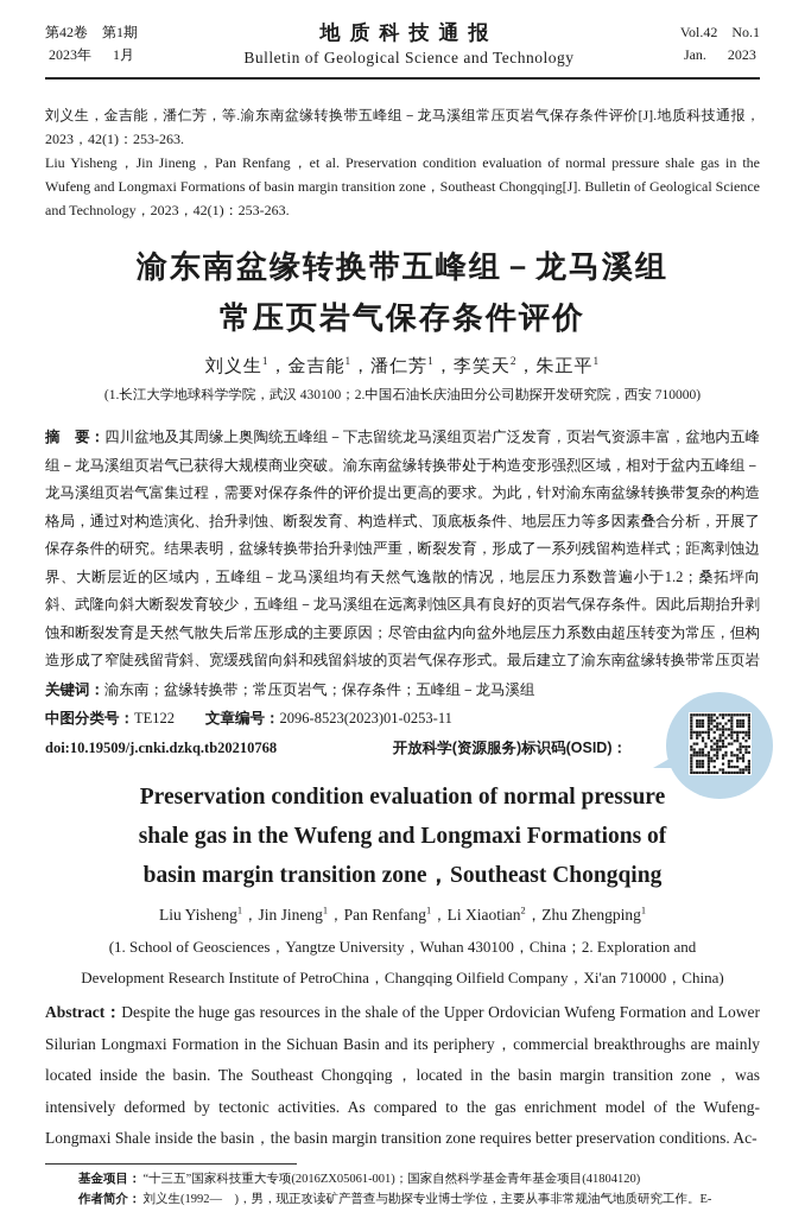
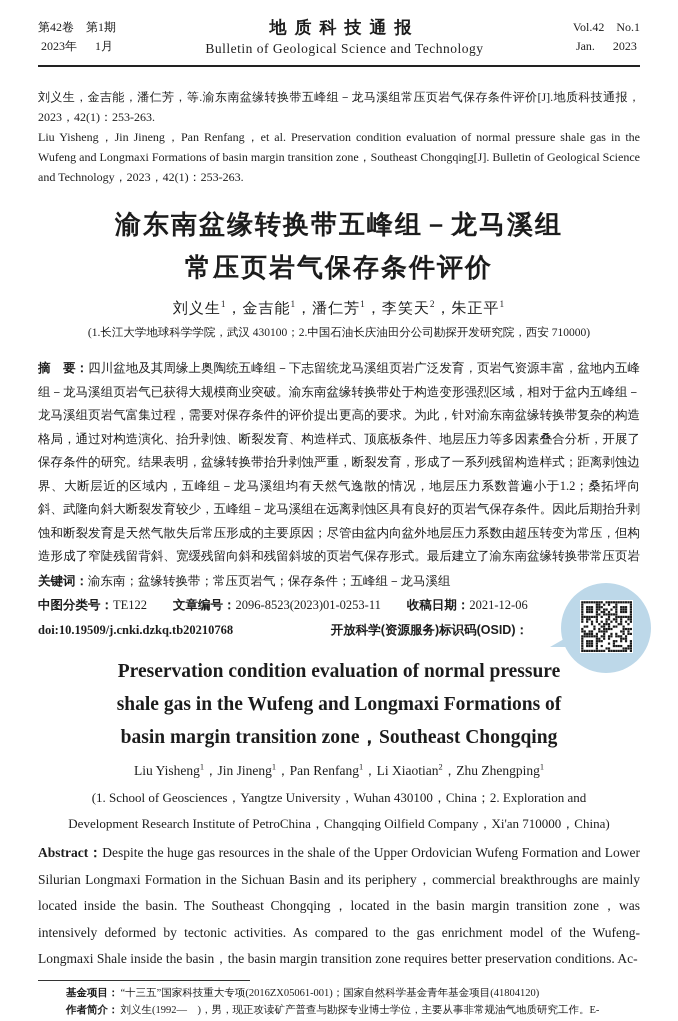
  第42卷 第1期
  2023年 1月
  地质科技通报
  Bulletin of Geological Science and Technology
  Vol.42 No.1
  Jan. 2023
  刘义生，金吉能，潘仁芳，等.渝东南盆缘转换带五峰组－龙马溪组常压页岩气保存条件评价[J].地质科技通报，2023，42(1)：253-263.
  Liu Yisheng，Jin Jineng，Pan Renfang，et al. Preservation condition evaluation of normal pressure shale gas in the Wufeng and Longmaxi Formations of basin margin transition zone，Southeast Chongqing[J]. Bulletin of Geological Science and Technology，2023，42(1)：253-263.
  渝东南盆缘转换带五峰组－龙马溪组
  常压页岩气保存条件评价
  刘义生1，金吉能1，潘仁芳1，李笑天2，朱正平1
  (1.长江大学地球科学学院，武汉 430100；2.中国石油长庆油田分公司勘探开发研究院，西安 710000)
  摘 要：四川盆地及其周缘上奥陶统五峰组－下志留统龙马溪组页岩广泛发育，页岩气资源丰富，盆地内五峰组－龙马溪组页岩气已获得大规模商业突破。渝东南盆缘转换带处于构造变形强烈区域，相对于盆内五峰组－龙马溪组页岩气富集过程，需要对保存条件的评价提出更高的要求。为此，针对渝东南盆缘转换带复杂的构造格局，通过对构造演化、抬升剥蚀、断裂发育、构造样式、顶底板条件、地层压力等多因素叠合分析，开展了保存条件的研究。结果表明，盆缘转换带抬升剥蚀严重，断裂发育，形成了一系列残留构造样式；距离剥蚀边界、大断层近的区域内，五峰组－龙马溪组均有天然气逸散的情况，地层压力系数普遍小于1.2；桑拓坪向斜、武隆向斜大断裂发育较少，五峰组－龙马溪组在远离剥蚀区具有良好的页岩气保存条件。因此后期抬升剥蚀和断裂发育是天然气散失后常压形成的主要原因；尽管由盆内向盆外地层压力系数由超压转变为常压，但构造形成了窄陡残留背斜、宽缓残留向斜和残留斜坡的页岩气保存形式。最后建立了渝东南盆缘转换带常压页岩
  关键词：渝东南；盆缘转换带；常压页岩气；保存条件；五峰组－龙马溪组
  中图分类号：TE122
  文章编号：2096-8523(2023)01-0253-11
+ 收稿日期：2021-12-06
  doi:10.19509/j.cnki.dzkq.tb20210768
  开放科学(资源服务)标识码(OSID)：
  Preservation condition evaluation of normal pressure
  shale gas in the Wufeng and Longmaxi Formations of
  basin margin transition zone，Southeast Chongqing
  Liu Yisheng1，Jin Jineng1，Pan Renfang1，Li Xiaotian2，Zhu Zhengping1
  (1. School of Geosciences，Yangtze University，Wuhan 430100，China；2. Exploration and
  Development Research Institute of PetroChina，Changqing Oilfield Company，Xi'an 710000，China)
  Abstract：Despite the huge gas resources in the shale of the Upper Ordovician Wufeng Formation and Lower Silurian Longmaxi Formation in the Sichuan Basin and its periphery，commercial breakthroughs are mainly located inside the basin. The Southeast Chongqing，located in the basin margin transition zone，was intensively deformed by tectonic activities. As compared to the gas enrichment model of the Wufeng-Longmaxi Shale inside the basin，the basin margin transition zone requires better preservation conditions. Ac-
  基金项目： “十三五”国家科技重大专项(2016ZX05061-001)；国家自然科学基金青年基金项目(41804120)
  作者简介： 刘义生(1992— )，男，现正攻读矿产普查与勘探专业博士学位，主要从事非常规油气地质研究工作。E-
